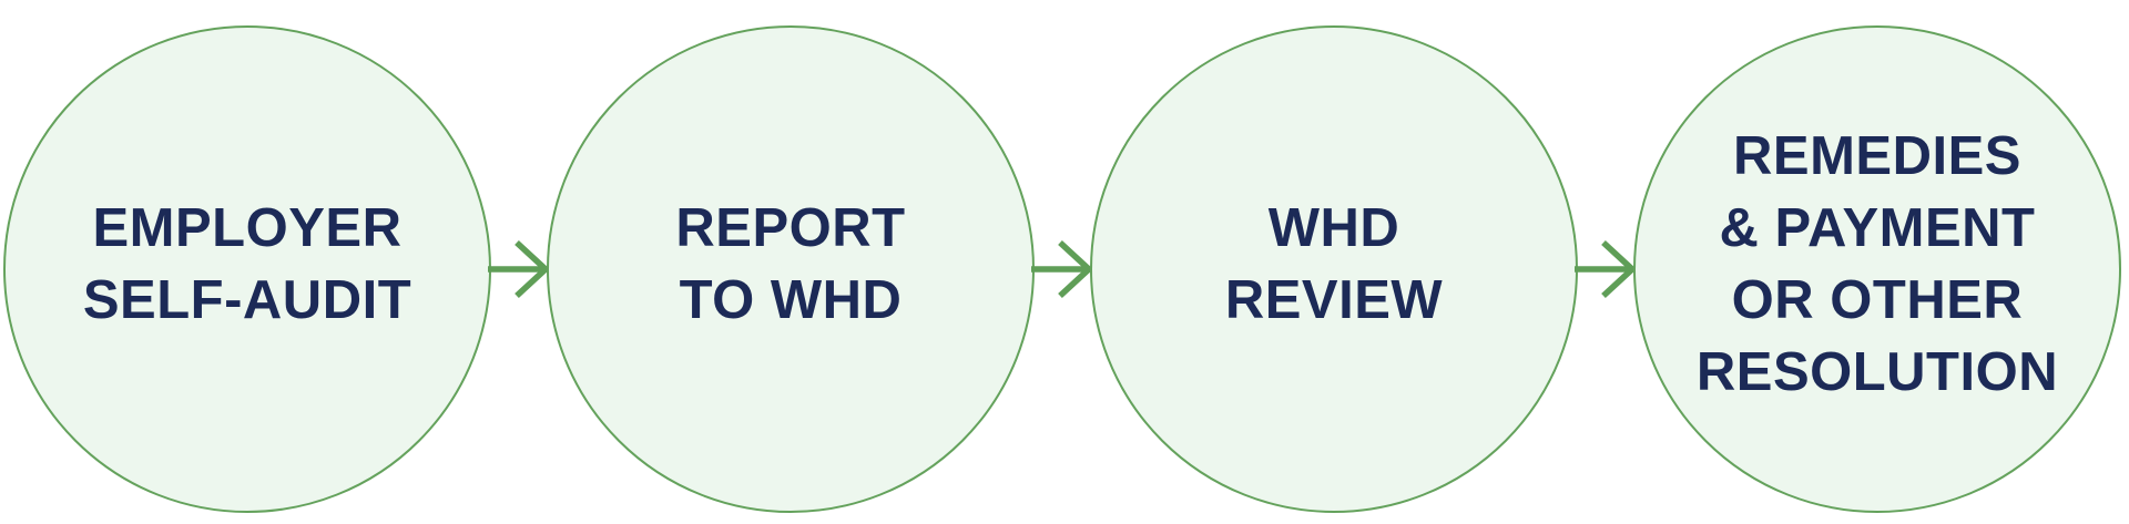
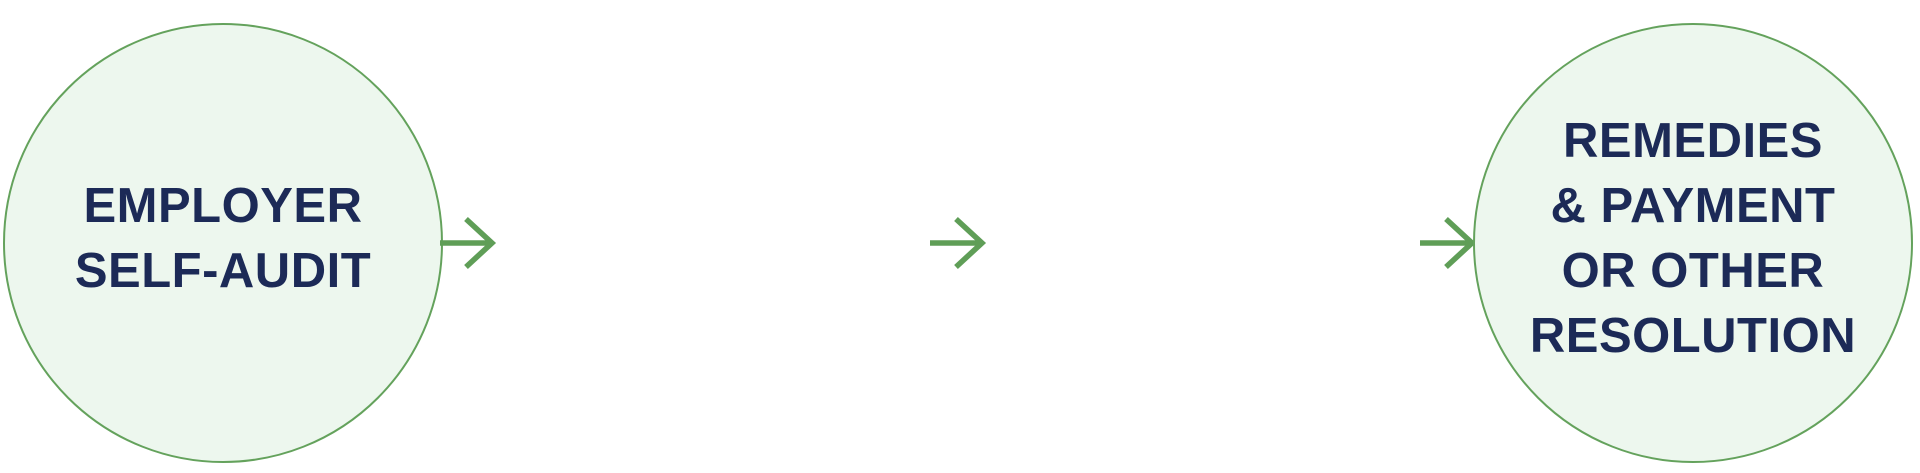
  EMPLOYER
  SELF-AUDIT
- REPORT
- TO WHD
- WHD
- REVIEW
  REMEDIES
  & PAYMENT
  OR OTHER
  RESOLUTION
